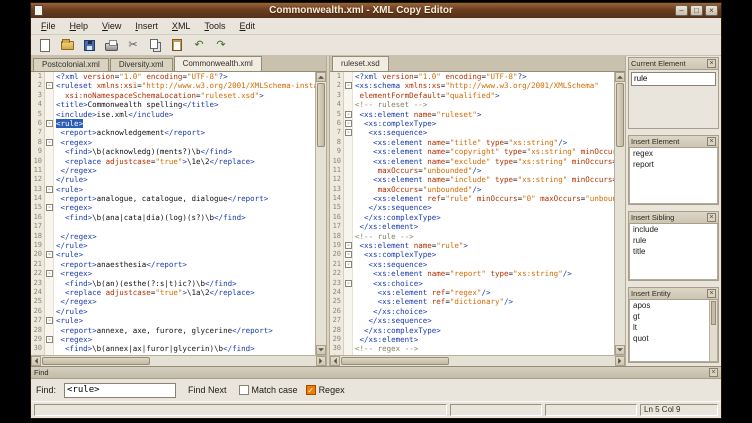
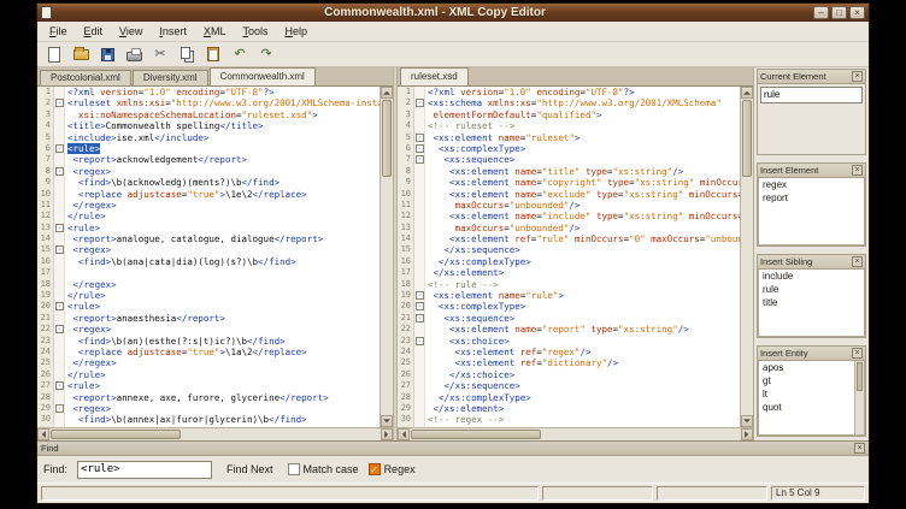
  Commonwealth.xml - XML Copy Editor
  –
  □
  ×
  File
- Help
+ Edit
  View
  Insert
  XML
  Tools
- Edit
+ Help
  ✂
  ↶
  ↷
  Postcolonial.xml
  Diversity.xml
  Commonwealth.xml
  1
  <?xml version="1.0" encoding="UTF-8"?>
  2
  -
  <ruleset xmlns:xsi="http://www.w3.org/2001/XMLSchema-inst
  3
  xsi:noNamespaceSchemaLocation="ruleset.xsd">
  4
  <title>Commonwealth spelling</title>
  5
  <include>ise.xml</include>
  6
  -
  <rule>
  7
  <report>acknowledgement</report>
  8
  -
  <regex>
  9
  <find>\b(acknowledg)(ments?)\b</find>
  10
  <replace adjustcase="true">\1e\2</replace>
  11
  </regex>
  12
  </rule>
  13
  -
  <rule>
  14
  <report>analogue, catalogue, dialogue</report>
  15
  -
  <regex>
  16
  <find>\b(ana|cata|dia)(log)(s?)\b</find>
  17
  18
  </regex>
  19
  </rule>
  <rule>
  21
  <report>anaesthesia</report>
  22
  -
  <regex>
  23
  <find>\b(an)(esthe(?:s|t)ic?)\b</find>
  24
  <replace adjustcase="true">\1a\2</replace>
  25
  </regex>
  26
  </rule>
  27
  -
  <rule>
  28
  <report>annexe, axe, furore, glycerine</report>
  29
  -
  <regex>
  30
  <find>\b(annex|ax|furor|glycerin)\b</find>
  ruleset.xsd
  1
  <?xml version="1.0" encoding="UTF-8"?>
  2
  -
  <xs:schema xmlns:xs="http://www.w3.org/2001/XMLSchema"
  3
  elementFormDefault="qualified">
  4
  <!-- ruleset -->
  5
  -
  <xs:element name="ruleset">
  6
  -
  <xs:complexType>
  7
  -
  <xs:sequence>
  8
  <xs:element name="title" type="xs:string"/>
  9
  <xs:element name="copyright" type="xs:string" minOccu
  10
  <xs:element name="exclude" type="xs:string" minOccurs
  11
  maxOccurs="unbounded"/>
  12
  <xs:element name="include" type="xs:string" minOccurs
  13
  maxOccurs="unbounded"/>
  14
  <xs:element ref="rule" minOccurs="0" maxOccurs="unbou
  15
  </xs:sequence>
  16
  </xs:complexType>
  17
  </xs:element>
  18
  <!-- rule -->
  19
  -
  <xs:element name="rule">
  <xs:complexType>
  21
  -
  <xs:sequence>
  22
  <xs:element name="report" type="xs:string"/>
  23
  -
  <xs:choice>
  24
  <xs:element ref="regex"/>
  25
  <xs:element ref="dictionary"/>
  26
  </xs:choice>
  27
  </xs:sequence>
  28
  </xs:complexType>
  29
  </xs:element>
  30
  <!-- regex -->
  Current Element
  rule
  Insert Element
  regex
  report
  Insert Sibling
  include
  rule
  title
  Insert Entity
  apos
  gt
  lt
  quot
  Find
  Find:
  <rule>
  Find Next
  Match case
  ✓
  Regex
  Ln 5 Col 9
